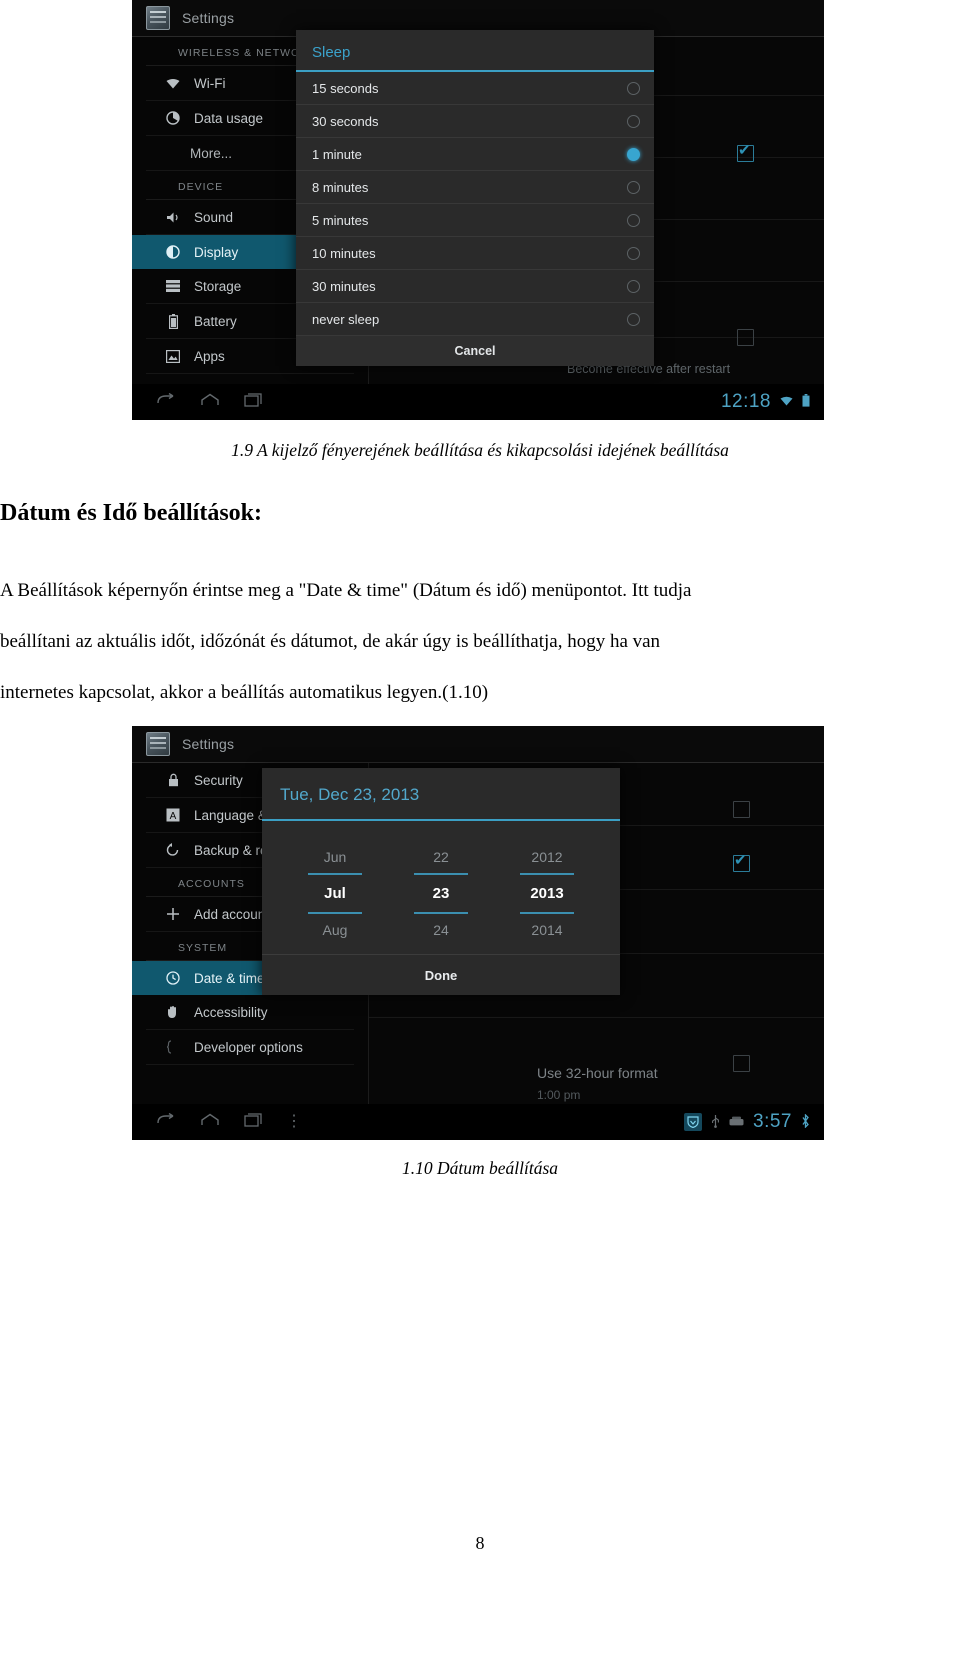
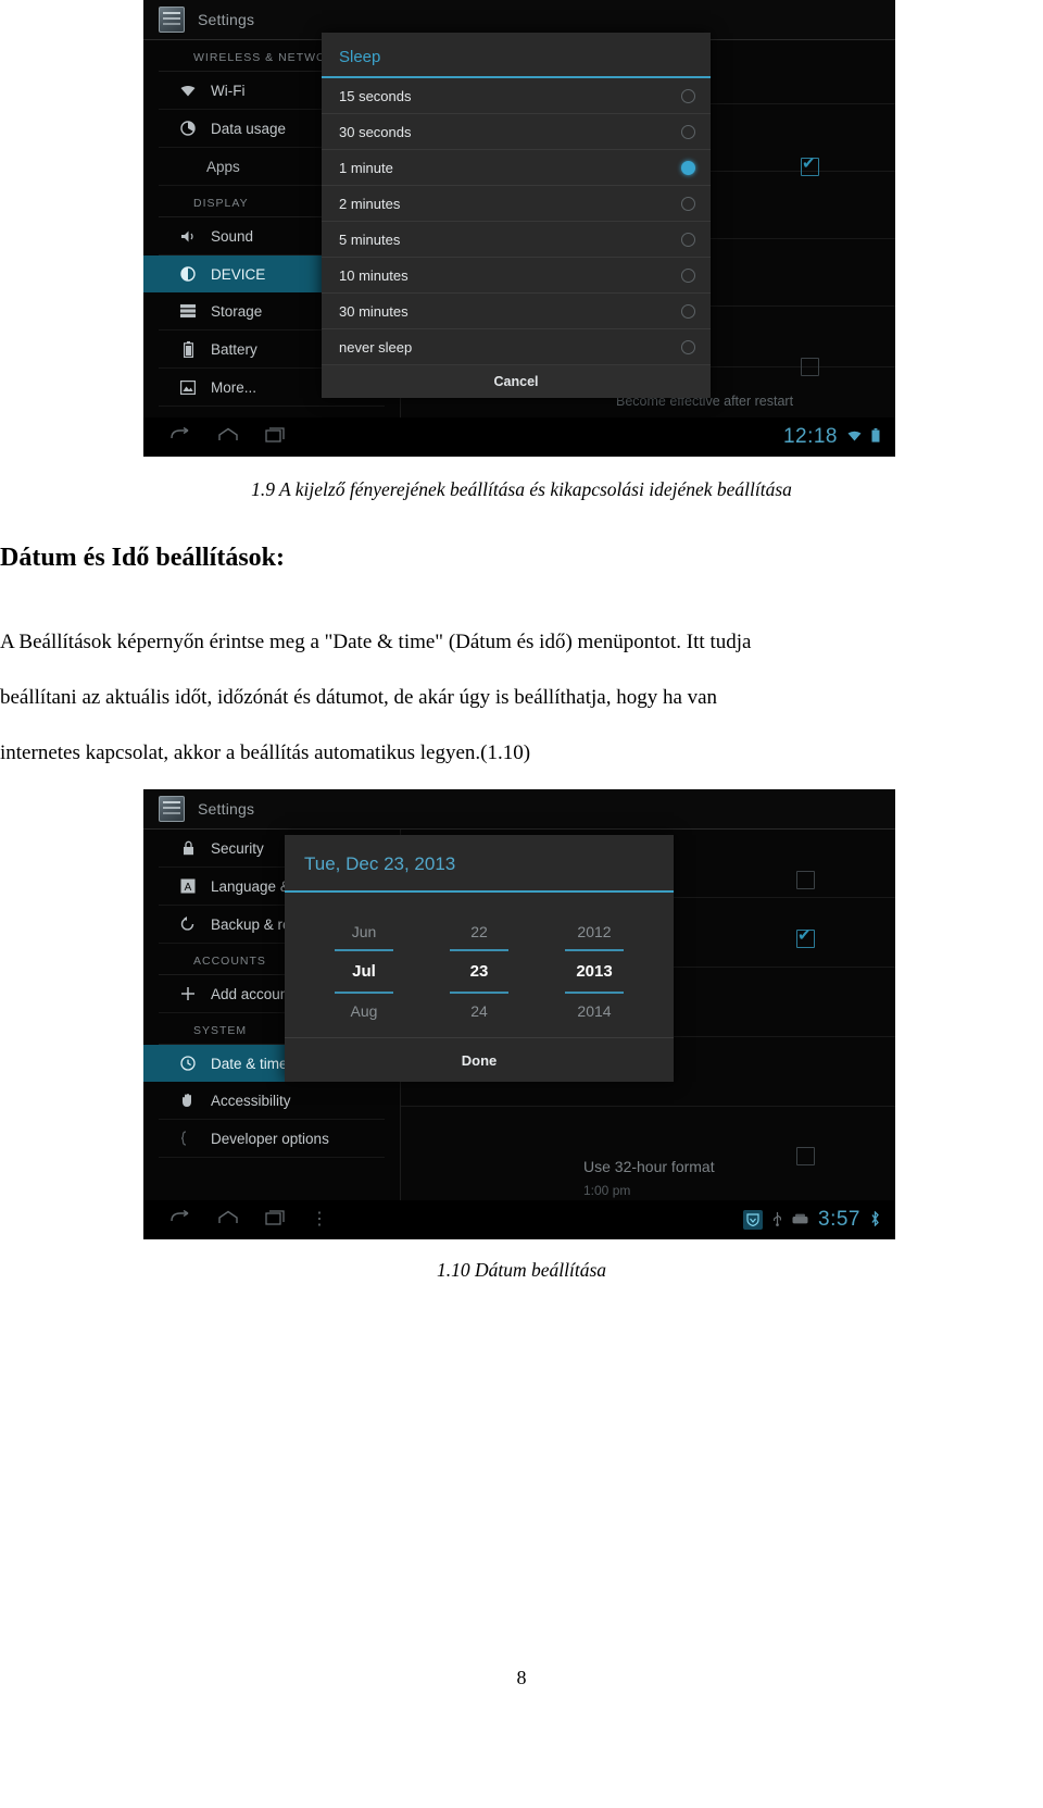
  Settings
  Become effective after restart
  WIRELESS & NETW
  Wi-Fi
  Data usage
- More...
+ Apps
- DEVICE
+ DISPLAY
  Sound
- Display
+ DEVICE
  Storage
  Battery
- Apps
+ More...
  Sleep
  15 seconds
  30 seconds
  1 minute
- 8 minutes
+ 2 minutes
  5 minutes
  10 minutes
  30 minutes
  never sleep
  Cancel
  12:18
  1.9 A kijelző fényerejének beállítása és kikapcsolási idejének beállítása
  Dátum és Idő beállítások:
  A Beállítások képernyőn érintse meg a "Date & time" (Dátum és idő) menüpontot. Itt tudja
  beállítani az aktuális időt, időzónát és dátumot, de akár úgy is beállíthatja, hogy ha van
  internetes kapcsolat, akkor a beállítás automatikus legyen.(1.10)
  Settings
  Use 32-hour format
  1:00 pm
  Security
  A
  Language
  ACCOUNTS
  Add accou
  SYSTEM
  Date & time
  Accessibility
  Developer options
  Tue, Dec 23, 2013
  Jun
  Jul
  Aug
  22
  23
  24
  2012
  2013
  2014
  Done
  ⋮
  3:57
  1.10 Dátum beállítása
  8
